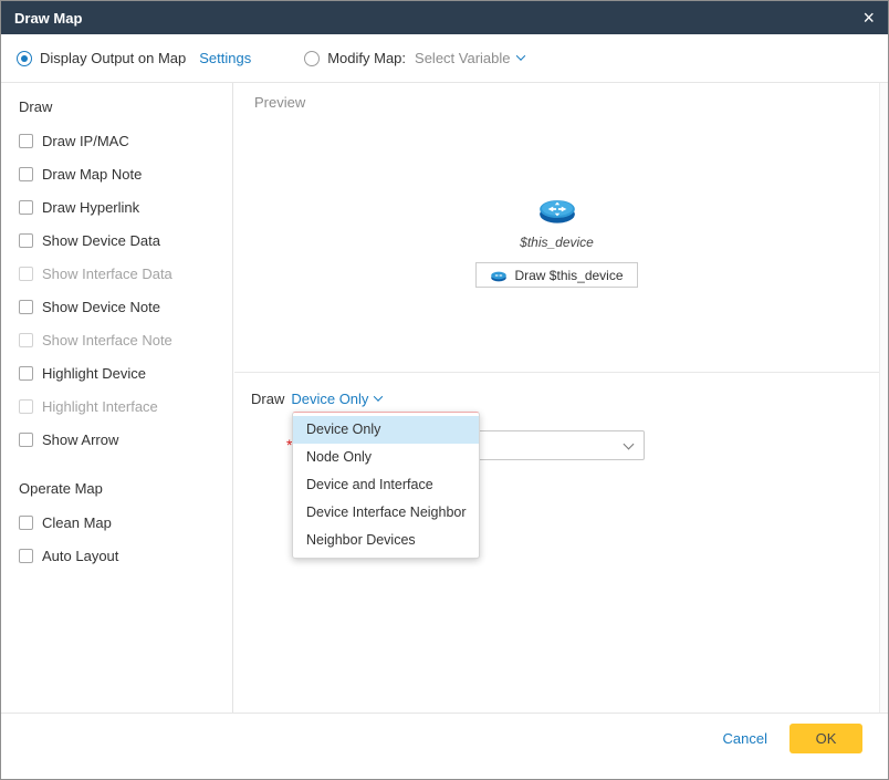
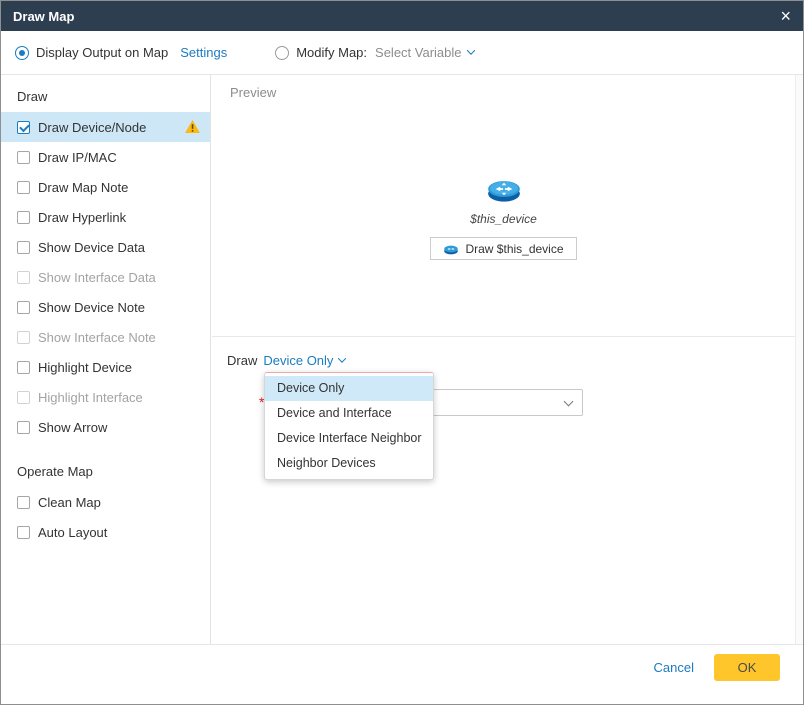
  Draw Map
  ×
  Display Output on Map
  Settings
  Modify Map:
  Select Variable
  Draw
+ Draw Device/Node
  Draw IP/MAC
  Draw Map Note
  Draw Hyperlink
  Show Device Data
  Show Interface Data
  Show Device Note
  Show Interface Note
  Highlight Device
  Highlight Interface
  Show Arrow
  Operate Map
  Clean Map
  Auto Layout
  Preview
  $this_device
  Draw $this_device
  Draw
  Device Only
  *
  Device Only
- Node Only
  Device and Interface
  Device Interface Neighbor
  Neighbor Devices
  Cancel
  OK
